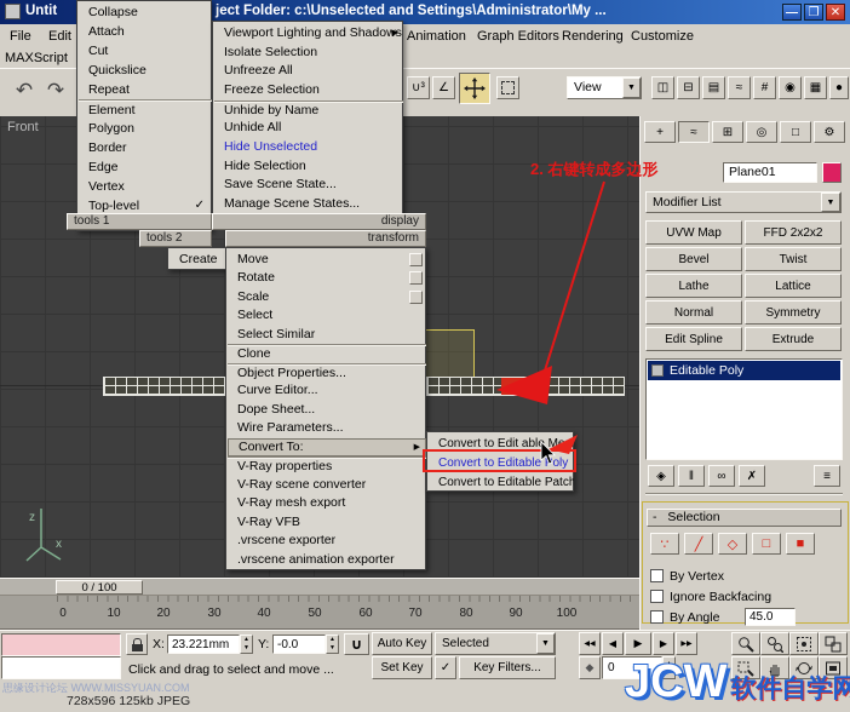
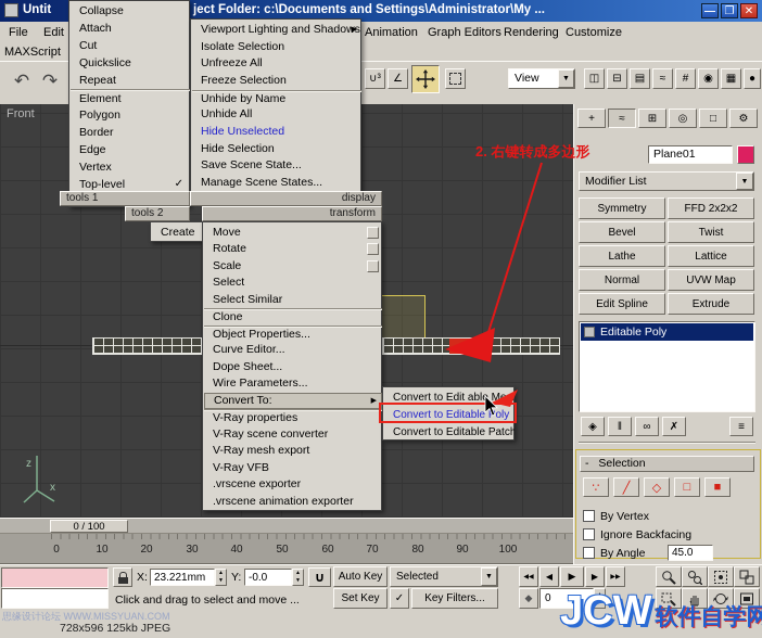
  Untit
- ject Folder: c:\Unselected and Settings\Administrator\My ...
+ ject Folder: c:\Documents and Settings\Administrator\My ...
  —
  ❐
  ✕
  File
  Edit
  Animation
  Graph Editors
  Rendering
  Customize
  MAXScript
  ↶
  ↷
  ∪³
  ∠
  View
  ◫
  ⊟
  ▤
  ≈
  #
  ◉
  ▦
  ●
  Front
  z
  x
  2. 右键转成多边形
  Collapse
  Attach
  Cut
  Quickslice
  Repeat
  Element
  Polygon
  Border
  Edge
  Vertex
  Top-level
  ✓
  tools 1
  Viewport Lighting and Shadows
  Isolate Selection
  Unfreeze All
  Freeze Selection
  Unhide by Name
  Unhide All
  Hide Unselected
  Hide Selection
  Save Scene State...
  Manage Scene States...
  display
  tools 2
  transform
  Create
  Move
  Rotate
  Scale
  Select
  Select Similar
  Clone
  Object Properties...
  Curve Editor...
  Dope Sheet...
  Wire Parameters...
  Convert To:
  V-Ray properties
  V-Ray scene converter
  V-Ray mesh export
  V-Ray VFB
  .vrscene exporter
  .vrscene animation exporter
  Convert to Edit abl M
  Convert to Editableoly
  Convert to Editable Patch
  +
  ≈
  ⊞
  ◎
  □
  ⚙
  Plane01
  Modifier List
- UVW Map
+ Symmetry
  FFD 2x2x2
  Bevel
  Twist
  Lathe
  Lattice
  Normal
- Symmetry
+ UVW Map
  Edit Spline
  Extrude
  Editable Poly
  ◈
  ‖
  ∞
  ✗
  ≡
  - Selection
  ∵
  ╱
  ◇
  □
  ■
  By Vertex
  Ignore Backfacing
  By Angle
  45.0
  0 / 100
  0
  10
  20
  30
  40
  50
  60
  70
  80
  90
  100
  X:
  23.221mm
  Y:
  -0.0
  ∪
  Click and drag to select and move ...
  Auto Key
  Set Key
  Selected
  ✓
  Key Filters...
  ◀
  ▶
  ▶
  ◆
  0
  思缘设计论坛 WWW.MISSYUAN.COM
  728x596 125kb JPEG
  JCW 软件自学网
